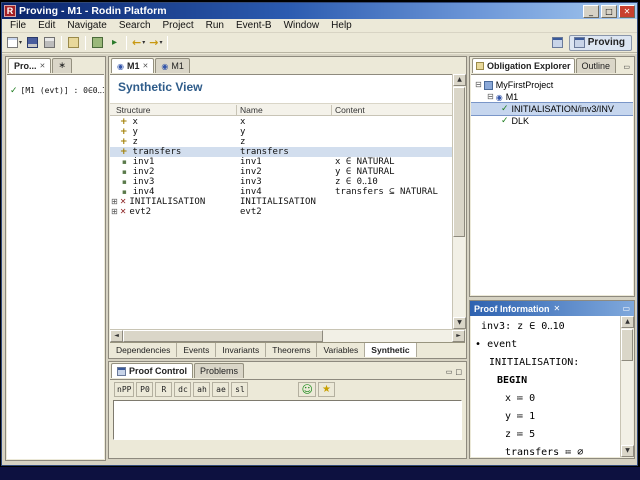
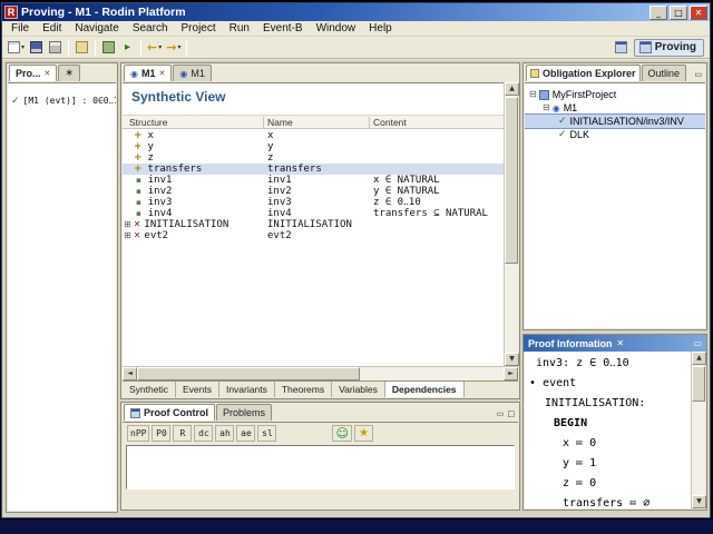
  R
  Proving - M1 - Rodin Platform
  _
  □
  ✕
  File
  Edit
  Navigate
  Search
  Project
  Run
  Event-B
  Window
  Help
  ▸
  ←
  →
  Proving
  Pro...
  ✕
  ∗
  ✓
  [M1 (evt)] : 0∈0‥
  ◉
  M1
  ✕
  ◉
  M1
  Synthetic View
  Structure
  Name
  Content
  +
  x
  x
  +
  y
  y
  +
  z
  z
  +
  transfers
  transfers
  ▪
  inv1
  inv1
  x ∈ NATURAL
  ▪
  inv2
  inv2
  y ∈ NATURAL
  ▪
  inv3
  inv3
  z ∈ 0‥10
  ▪
  inv4
  inv4
  transfers ⊆ NATURAL
  ⊞
  ✕
  INITIALISATION
  INITIALISATION
  ⊞
  ✕
  evt2
  evt2
- Dependencies
+ Synthetic
  Events
  Invariants
  Theorems
  Variables
- Synthetic
+ Dependencies
  Proof Control
  Problems
  ▭
  □
  nPP
  P0
  R
  dc
  ah
  ae
  sl
  ☺
  ★
  Obligation Explorer
  Outline
  ▭
  ⊟
  MyFirstProject
  ⊟
  ◉
  M1
  ✓
  INITIALISATION/inv3/INV
  ✓
  DLK
  Proof Information
  ✕
  ▭
  inv3: z ∈ 0‥10
  • event
  INITIALISATION:
  BEGIN
  x ≔ 0
  y ≔ 1
- z ≔ 5
+ z ≔ 0
  transfers ≔ ∅
